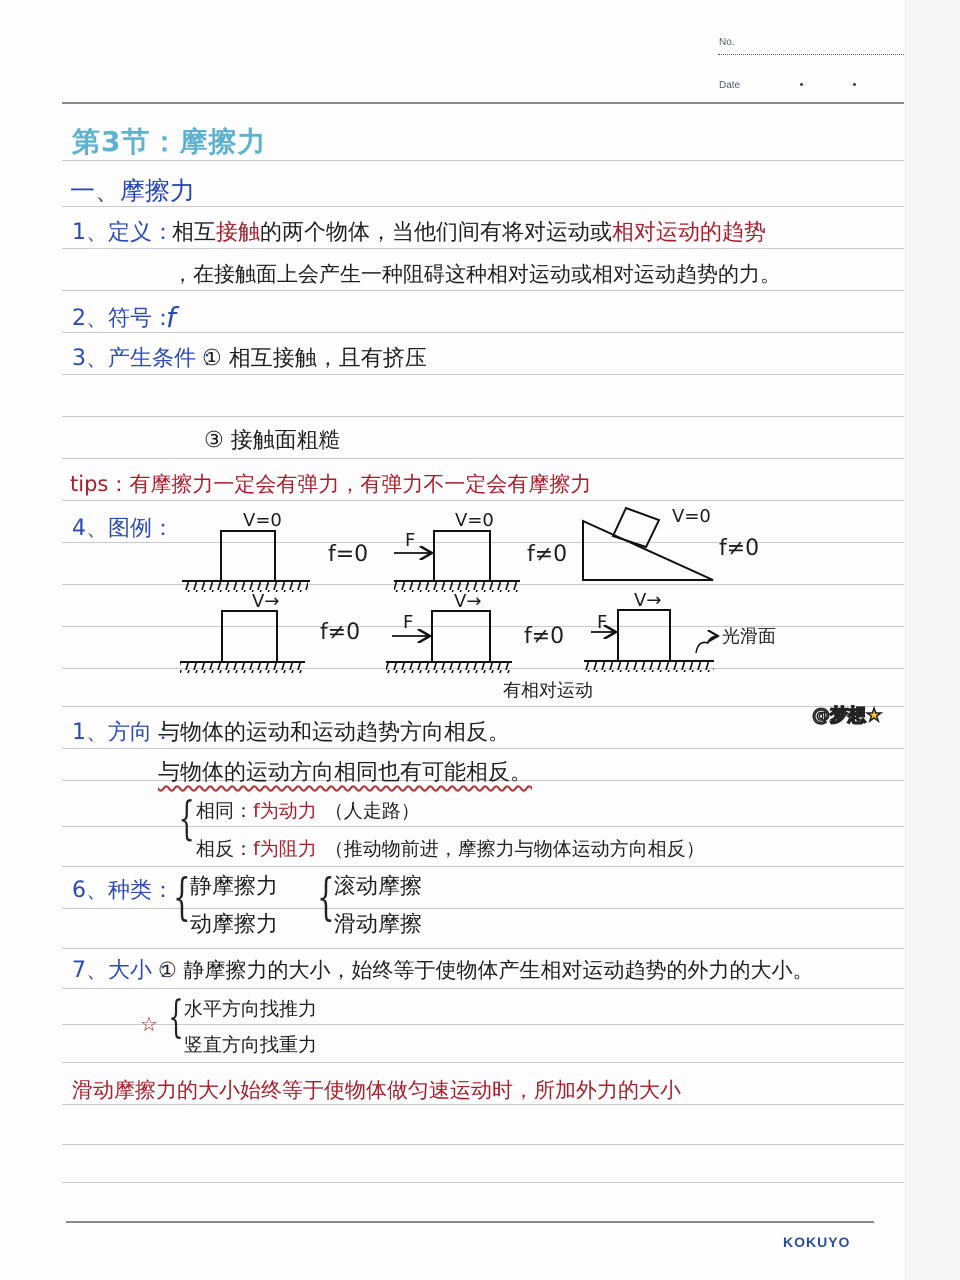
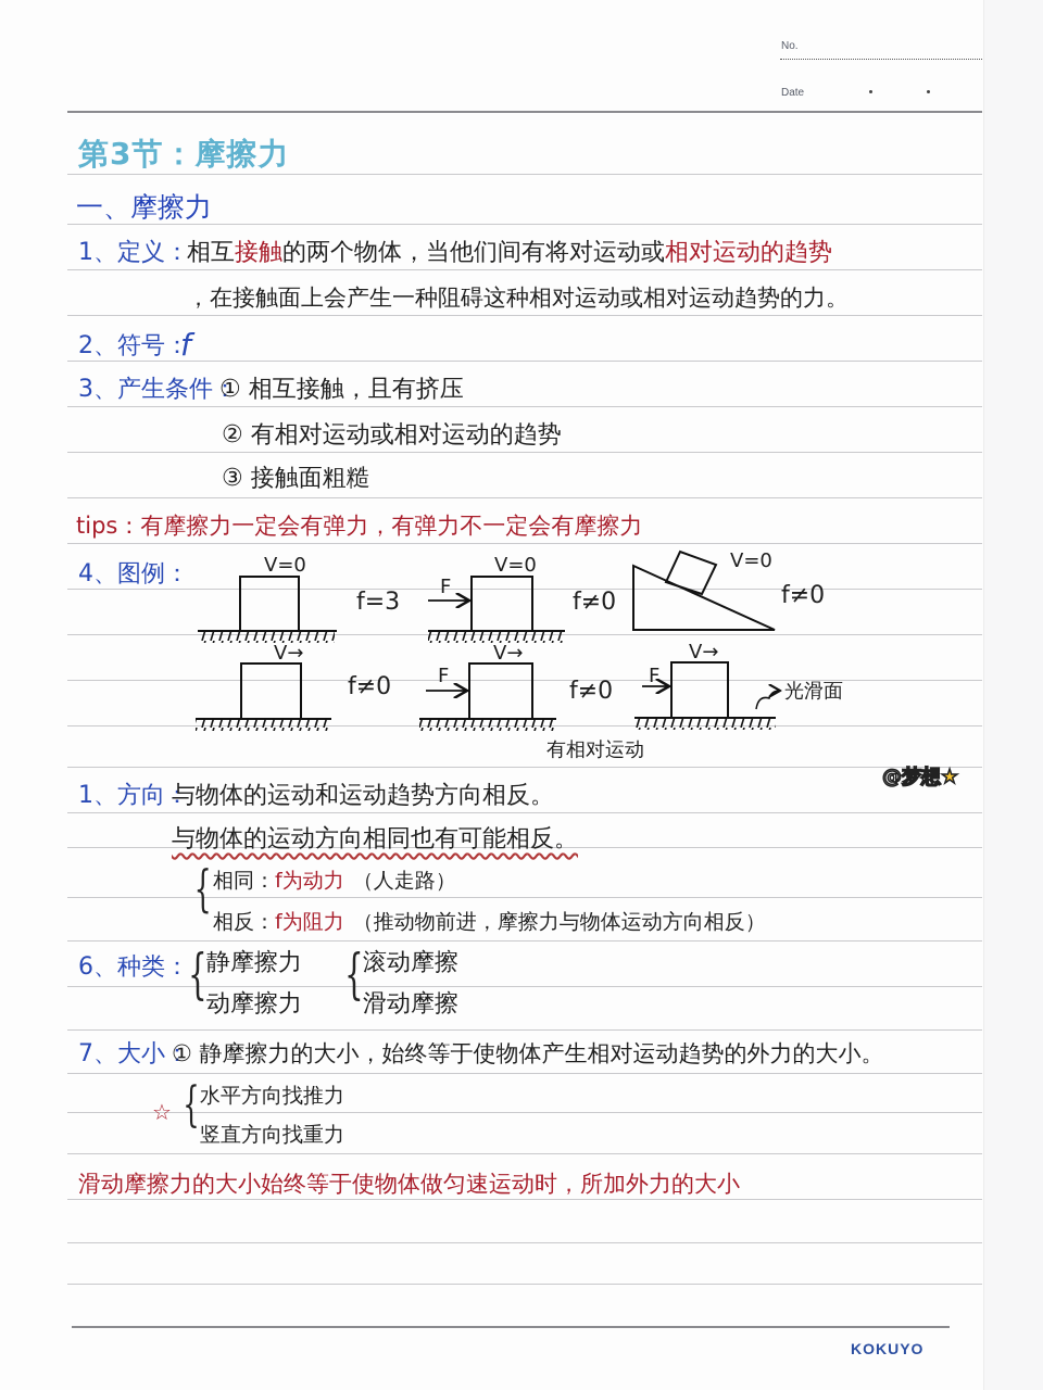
  No.
  Date
  第3节：摩擦力
  一、摩擦力
  1、定义：
  相互接触的两个物体，当他们间有将对运动或相对运动的趋势
  ，在接触面上会产生一种阻碍这种相对运动或相对运动趋势的力。
  2、符号：
  f
  3、产生条件：
  ① 相互接触，且有挤压
+ ② 有相对运动或相对运动的趋势
  ③ 接触面粗糙
  tips：有摩擦力一定会有弹力，有弹力不一定会有摩擦力
  4、图例：
  V=0
- f=0
+ f=3
  V=0
  F
  f≠0
  V=0
  f≠0
  V→
  f≠0
  V→
  F
  f≠0
  V→
  F
  光滑面
  有相对运动
  @梦想★
  1、方向：
  与物体的运动和运动趋势方向相反。
  与物体的运动方向相同也有可能相反。
  {
  相同：f为动力 （人走路）
  相反：f为阻力 （推动物前进，摩擦力与物体运动方向相反）
  6、种类：
  {
  静摩擦力
  动摩擦力
  {
  滚动摩擦
  滑动摩擦
  7、大小：
  ① 静摩擦力的大小，始终等于使物体产生相对运动趋势的外力的大小。
  ☆
  {
  水平方向找推力
  竖直方向找重力
  滑动摩擦力的大小始终等于使物体做匀速运动时，所加外力的大小
  KOKUYO
